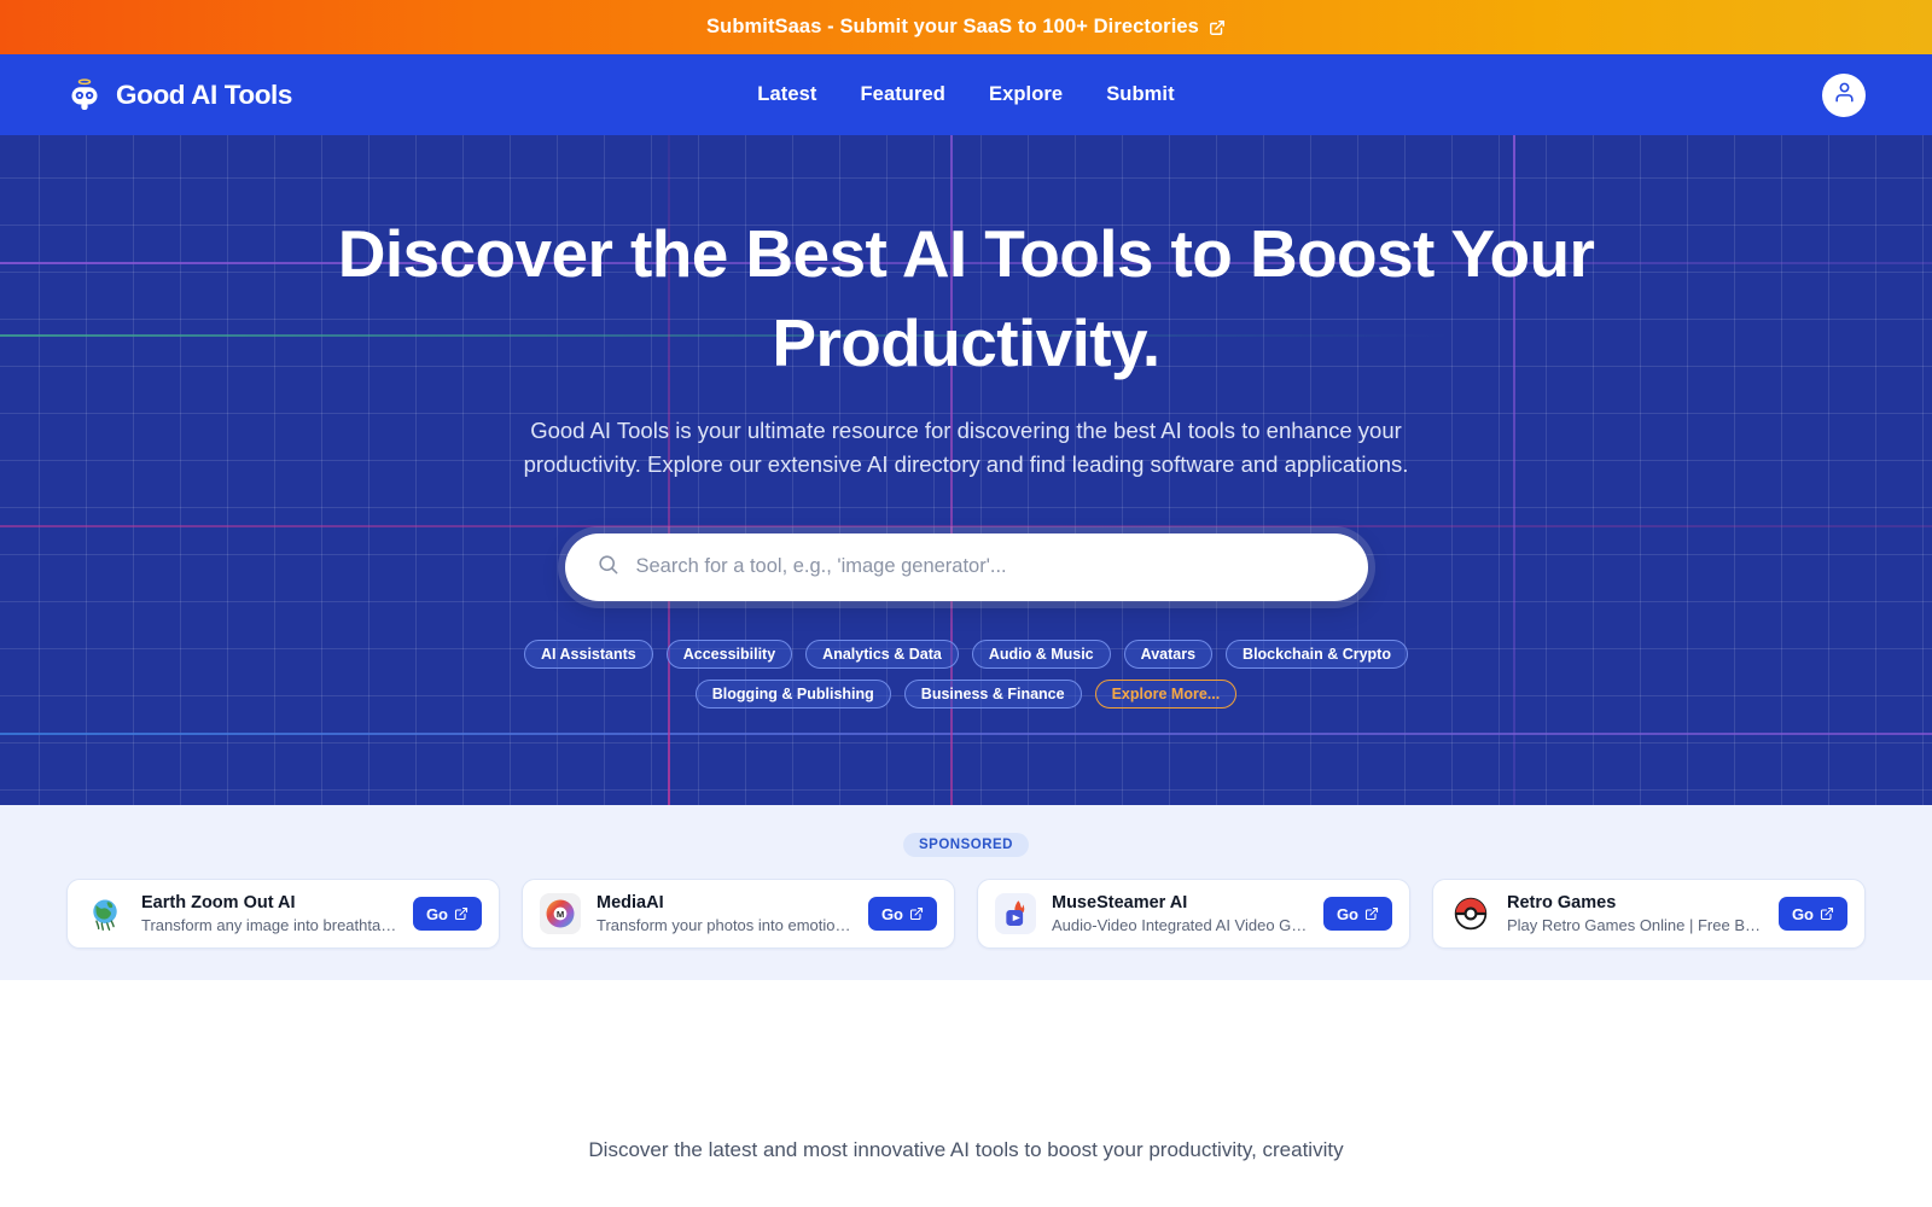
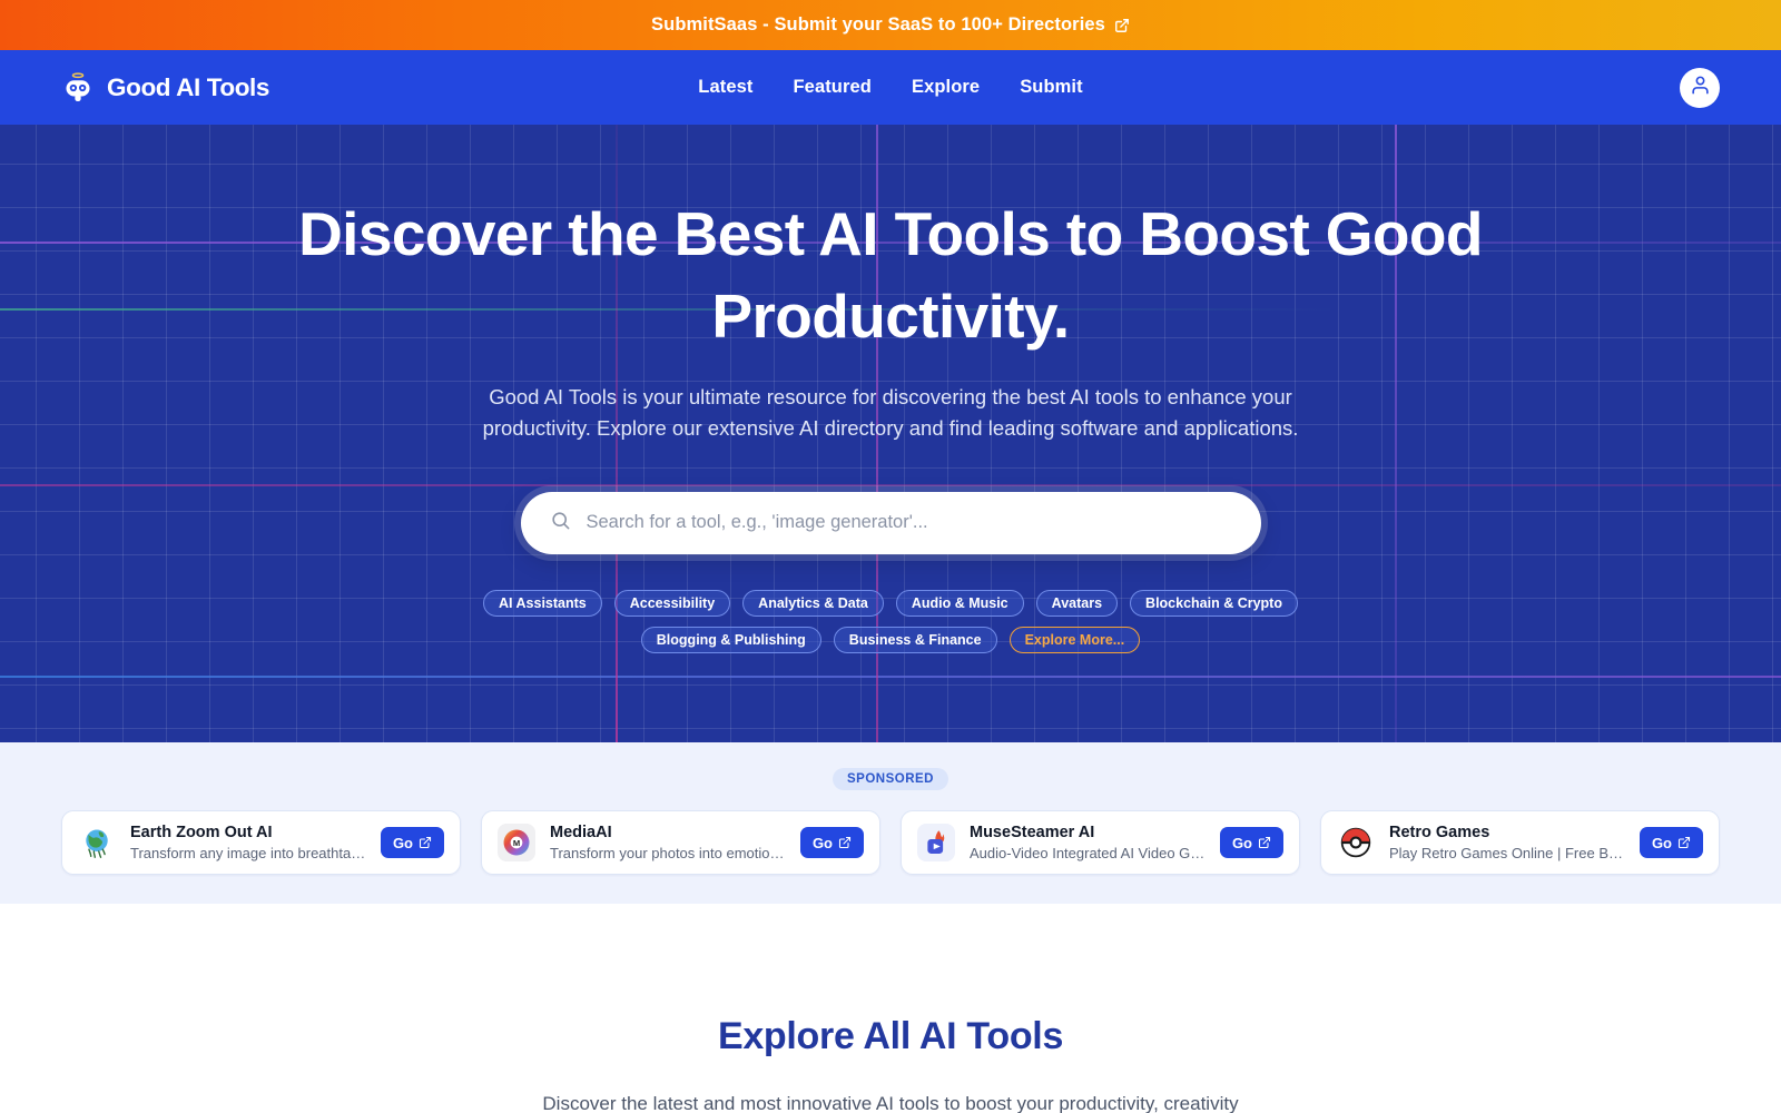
  SubmitSaas - Submit your SaaS to 100+ Directories
  Good AI Tools
  Latest
  Featured
  Explore
  Submit
- Discover the Best AI Tools to Boost Your Productivity.
+ Discover the Best AI Tools to Boost Good Productivity.
  Good AI Tools is your ultimate resource for discovering the best AI tools to enhance your productivity. Explore our extensive AI directory and find leading software and applications.
  Search for a tool, e.g., 'image generator'...
  AI Assistants
  Accessibility
  Analytics & Data
  Audio & Music
  Avatars
  Blockchain & Crypto
  Blogging & Publishing
  Business & Finance
  Explore More...
  SPONSORED
  Earth Zoom Out AI
  Transform any image into breathtakin
  Go
  M
  MediaAI
  Transform your photos into emotiona
  Go
  MuseSteamer AI
  Audio-Video Integrated AI Video Gen
  Go
  Retro Games
  Play Retro Games Online | Free Bro
  Go
+ Explore All AI Tools
  Discover the latest and most innovative AI tools to boost your productivity, creativity
